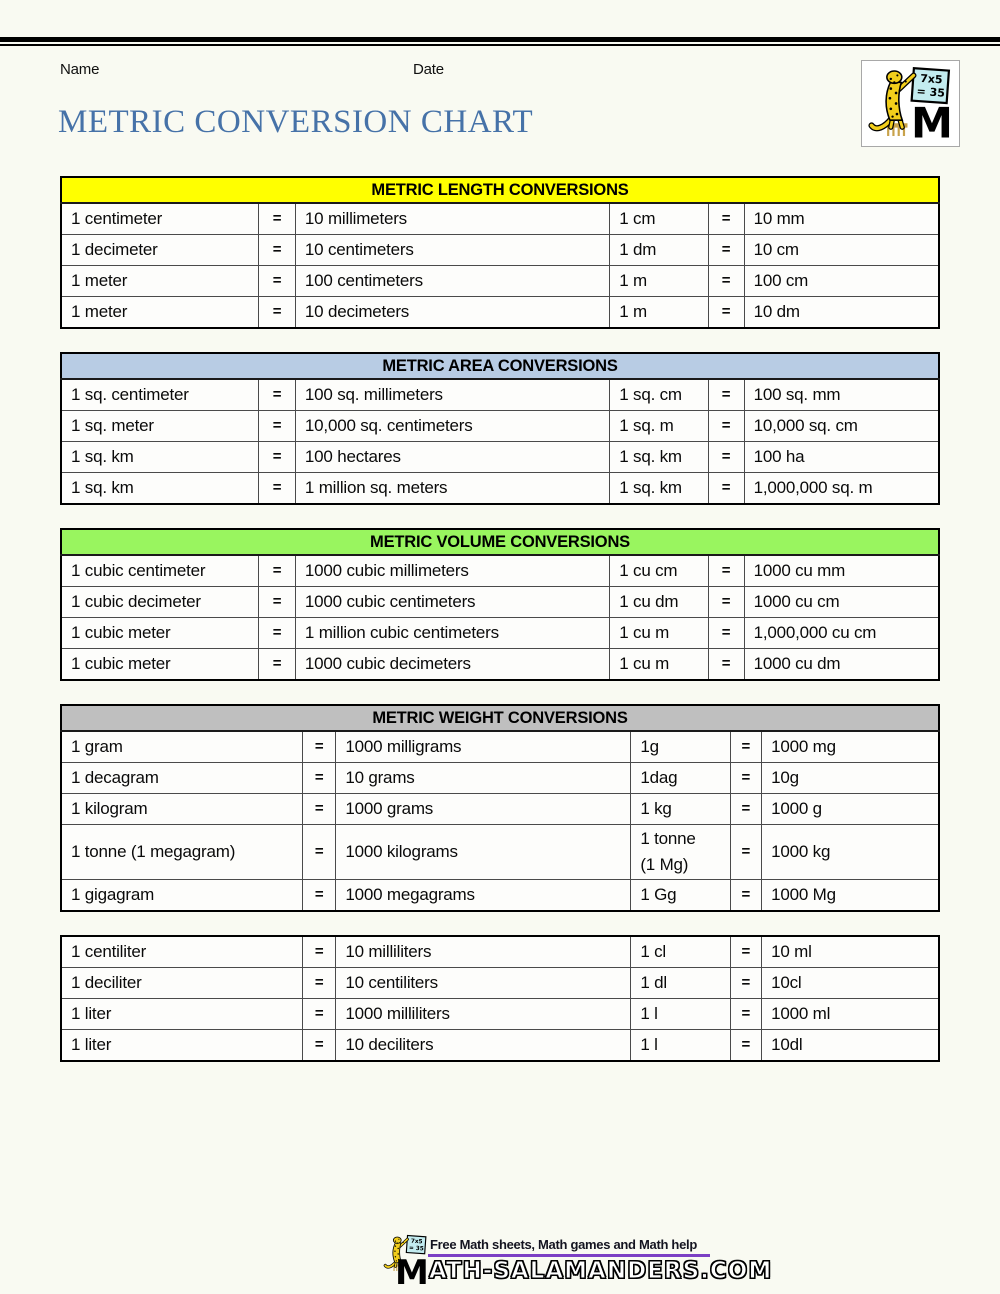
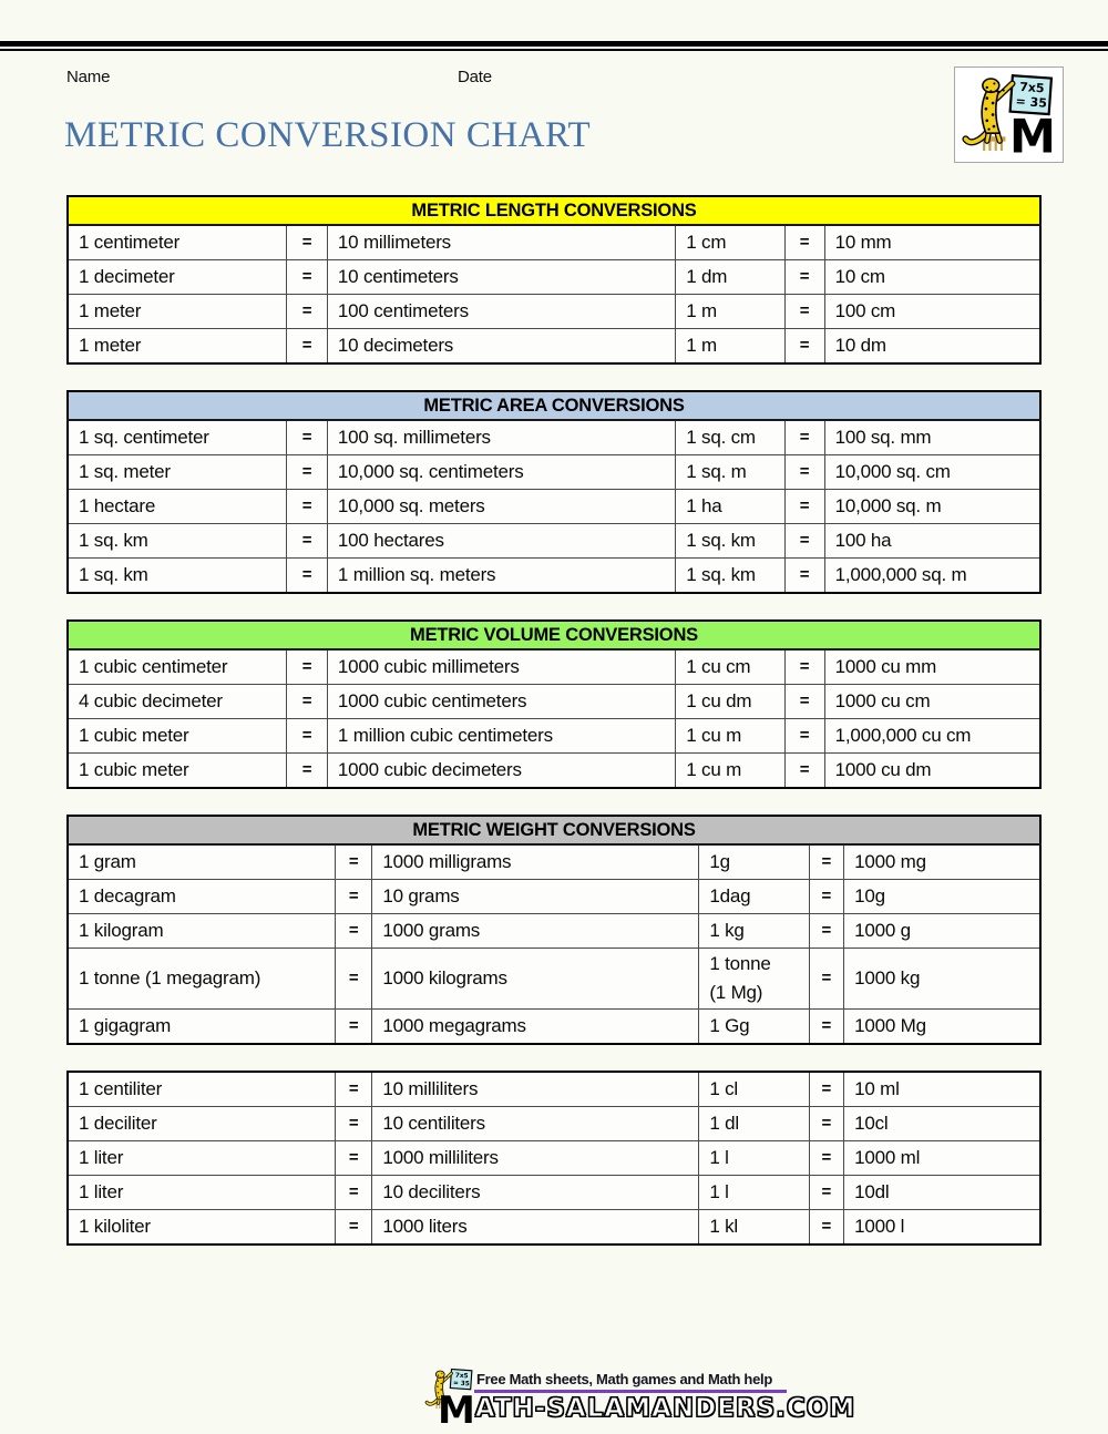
  Name
  Date
  M
  METRIC CONVERSION CHART
  METRIC LENGTH CONVERSIONS
  1 centimeter	=	10 millimeters	1 cm	=	10 mm
  1 decimeter	=	10 centimeters	1 dm	=	10 cm
  1 meter	=	100 centimeters	1 m	=	100 cm
  1 meter	=	10 decimeters	1 m	=	10 dm
  METRIC AREA CONVERSIONS
  1 sq. centimeter	=	100 sq. millimeters	1 sq. cm	=	100 sq. mm
  1 sq. meter	=	10,000 sq. centimeters	1 sq. m	=	10,000 sq. cm
+ 1 hectare	=	10,000 sq. meters	1 ha	=	10,000 sq. m
  1 sq. km	=	100 hectares	1 sq. km	=	100 ha
  1 sq. km	=	1 million sq. meters	1 sq. km	=	1,000,000 sq. m
  METRIC VOLUME CONVERSIONS
  1 cubic centimeter	=	1000 cubic millimeters	1 cu cm	=	1000 cu mm
- 1 cubic decimeter	=	1000 cubic centimeters	1 cu dm	=	1000 cu cm
+ 4 cubic decimeter	=	1000 cubic centimeters	1 cu dm	=	1000 cu cm
  1 cubic meter	=	1 million cubic centimeters	1 cu m	=	1,000,000 cu cm
  1 cubic meter	=	1000 cubic decimeters	1 cu m	=	1000 cu dm
  METRIC WEIGHT CONVERSIONS
  1 gram	=	1000 milligrams	1g	=	1000 mg
  1 decagram	=	10 grams	1dag	=	10g
  1 kilogram	=	1000 grams	1 kg	=	1000 g
  1 tonne (1 megagram)	=	1000 kilograms	1 tonne (1 Mg)	=	1000 kg
  1 gigagram	=	1000 megagrams	1 Gg	=	1000 Mg
  1 centiliter	=	10 milliliters	1 cl	=	10 ml
  1 deciliter	=	10 centiliters	1 dl	=	10cl
  1 liter	=	1000 milliliters	1 l	=	1000 ml
  1 liter	=	10 deciliters	1 l	=	10dl
+ 1 kiloliter	=	1000 liters	1 kl	=	1000 l
  Free Math sheets, Math games and Math help
  MATH-SALAMANDERS.COM
